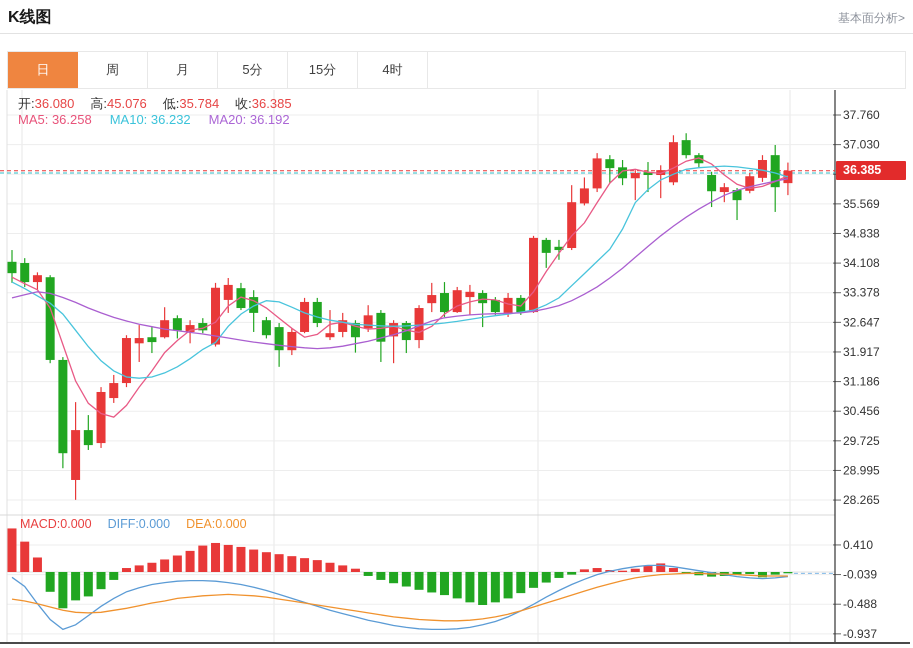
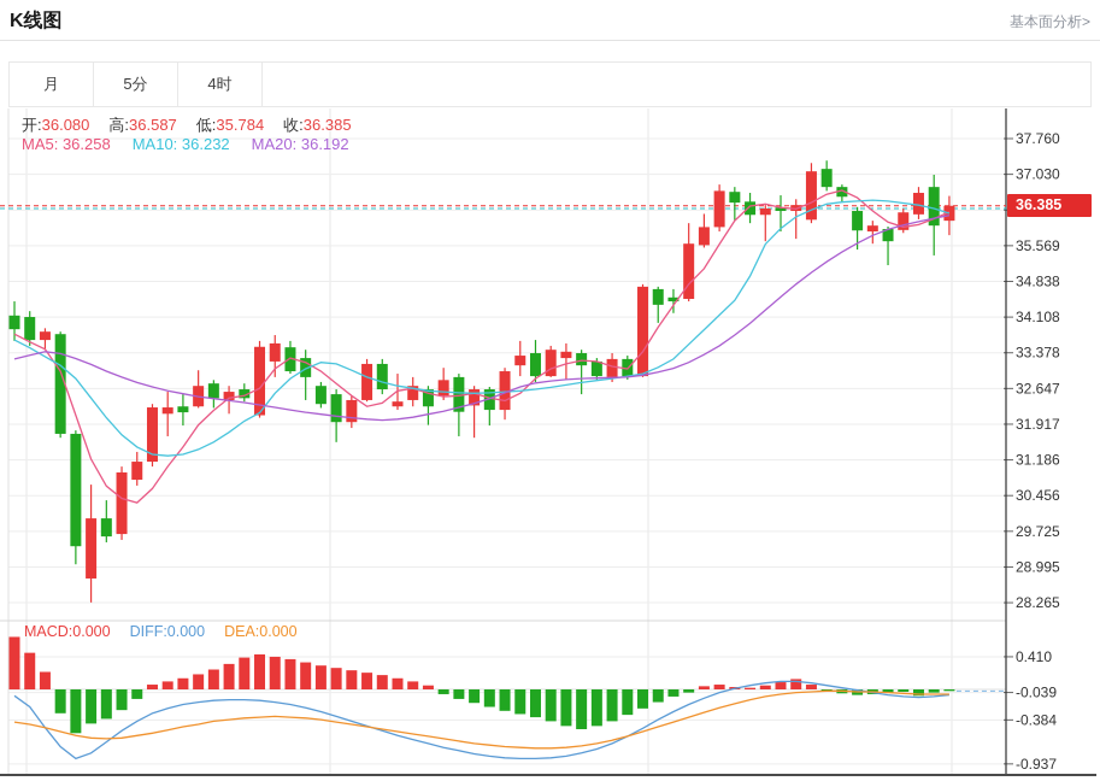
  K线图
  基本面分析>
- 日
- 周
  月
  5分
- 15分
  4时
  37.760
  37.030
  35.569
  34.838
  34.108
  33.378
  32.647
  31.917
  31.186
  30.456
  29.725
  28.995
  28.265
  0.410
  -0.039
- -0.488
+ -0.384
  -0.937
- 开:36.080 高:45.076 低:35.784 收:36.385
+ 开:36.080 高:36.587 低:35.784 收:36.385
  MA5: 36.258 MA10: 36.232 MA20: 36.192
  MACD:0.000 DIFF:0.000 DEA:0.000
  36.385
